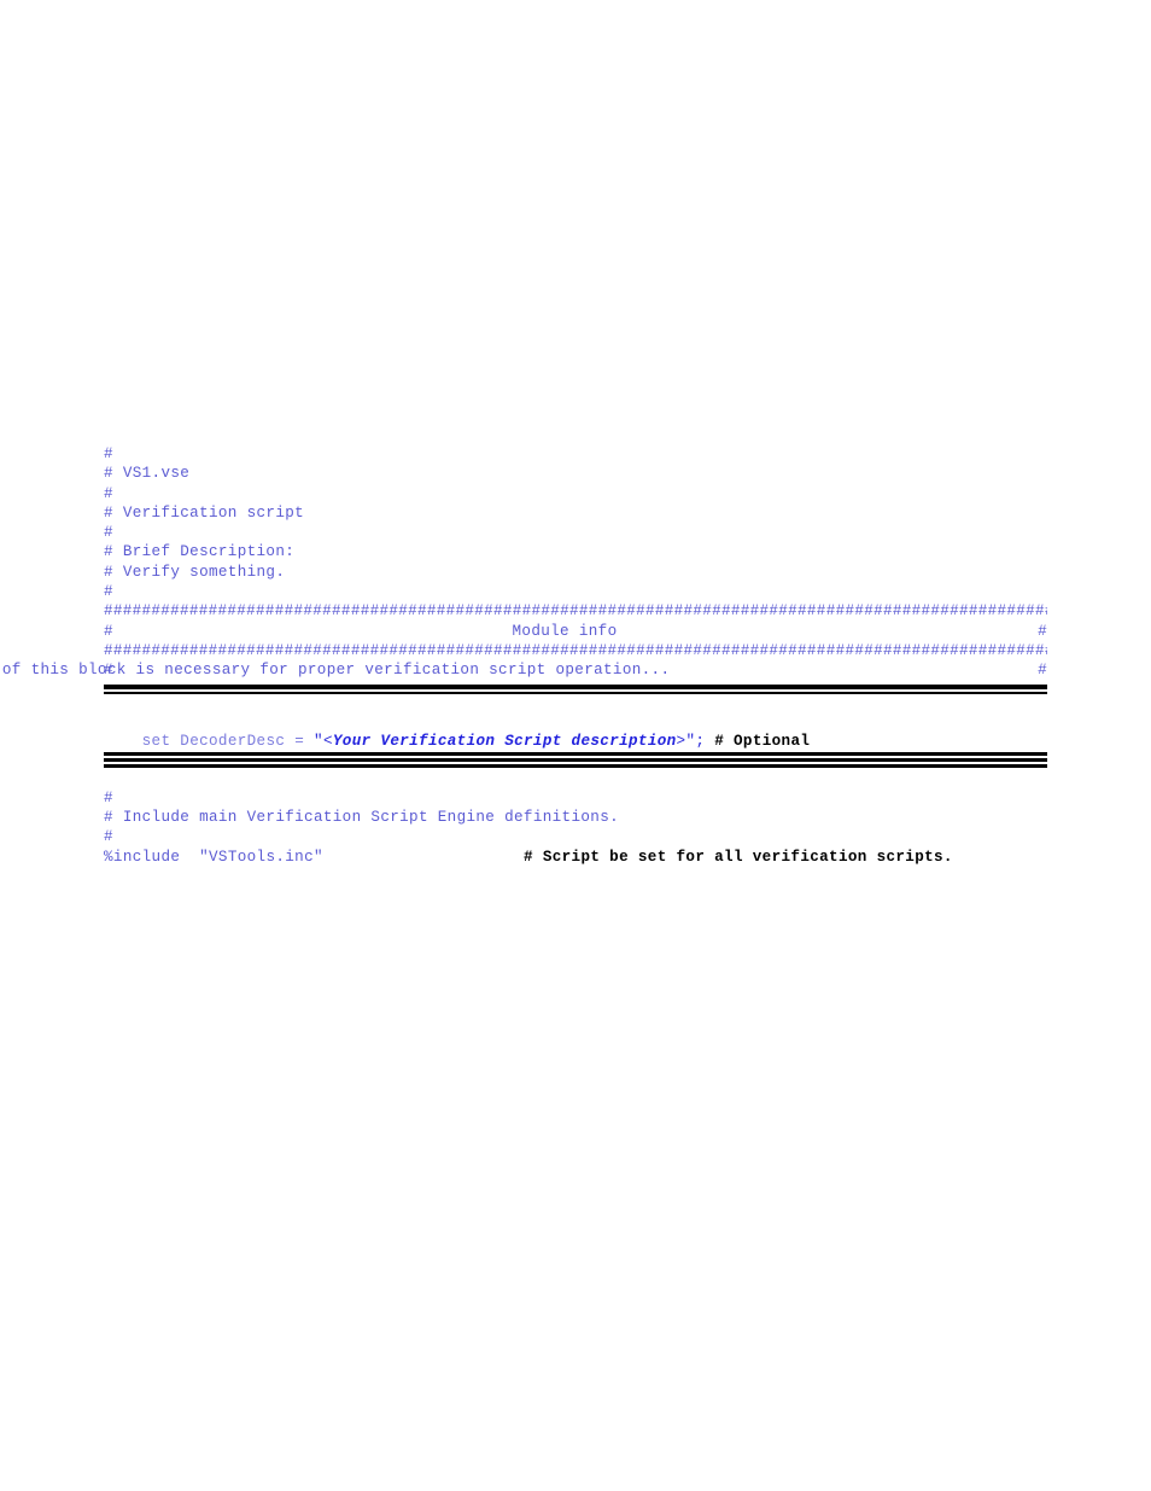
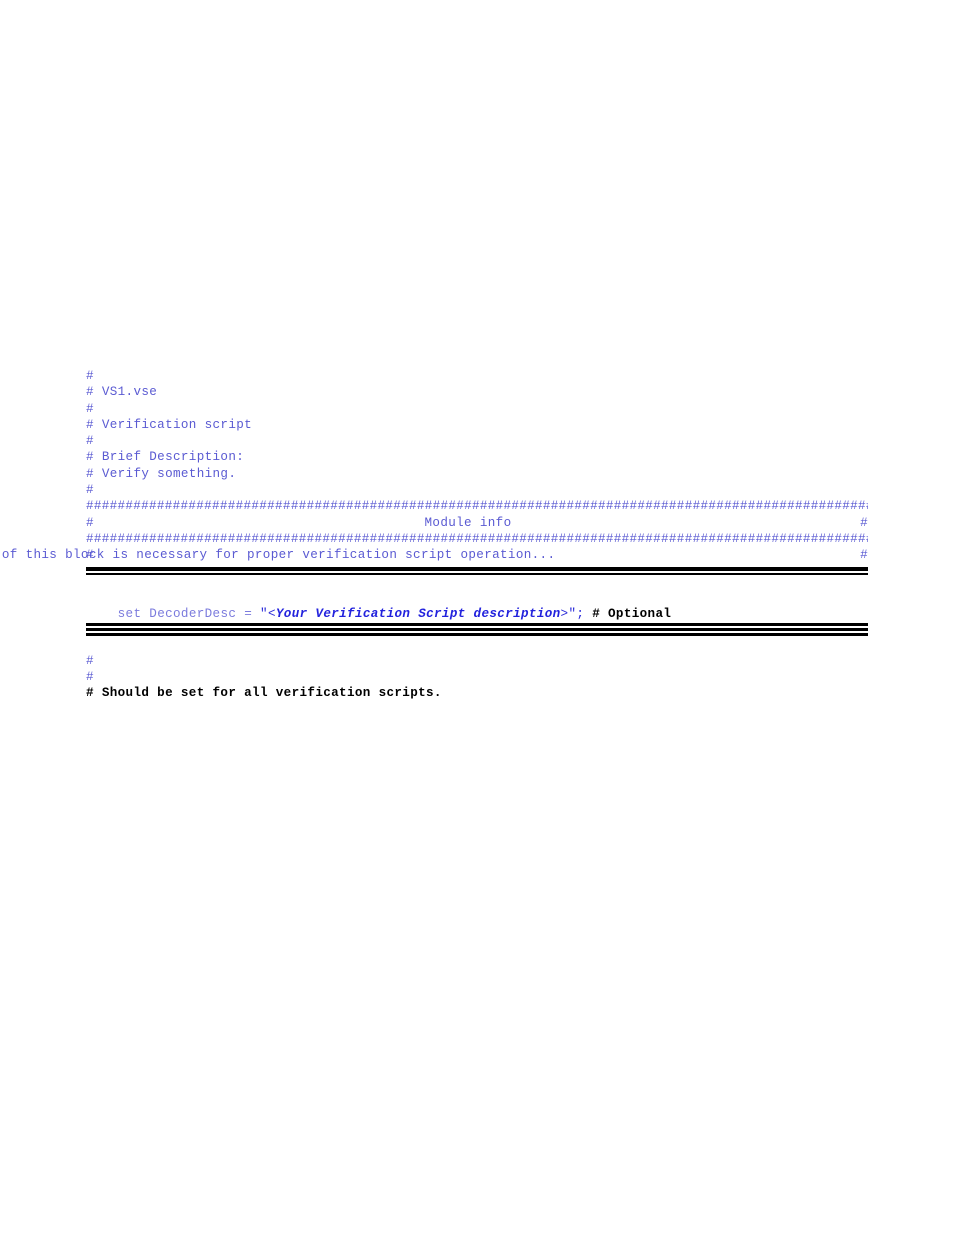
  #
  # VS1.vse
  #
  # Verification script
  #
  # Brief Description:
  # Verify something.
  #
  ###################################################################################################
  #
  Module info
  #
  ###################################################################################################
  #
  of this block is necessary for proper verification script operation...
  #
  set DecoderDesc = "<Your Verification Script description>"; # Optional
  #
- # Include main Verification Script Engine definitions.
  #
- %include "VSTools.inc"
- # Script be set for all verification scripts.
+ # Should be set for all verification scripts.
